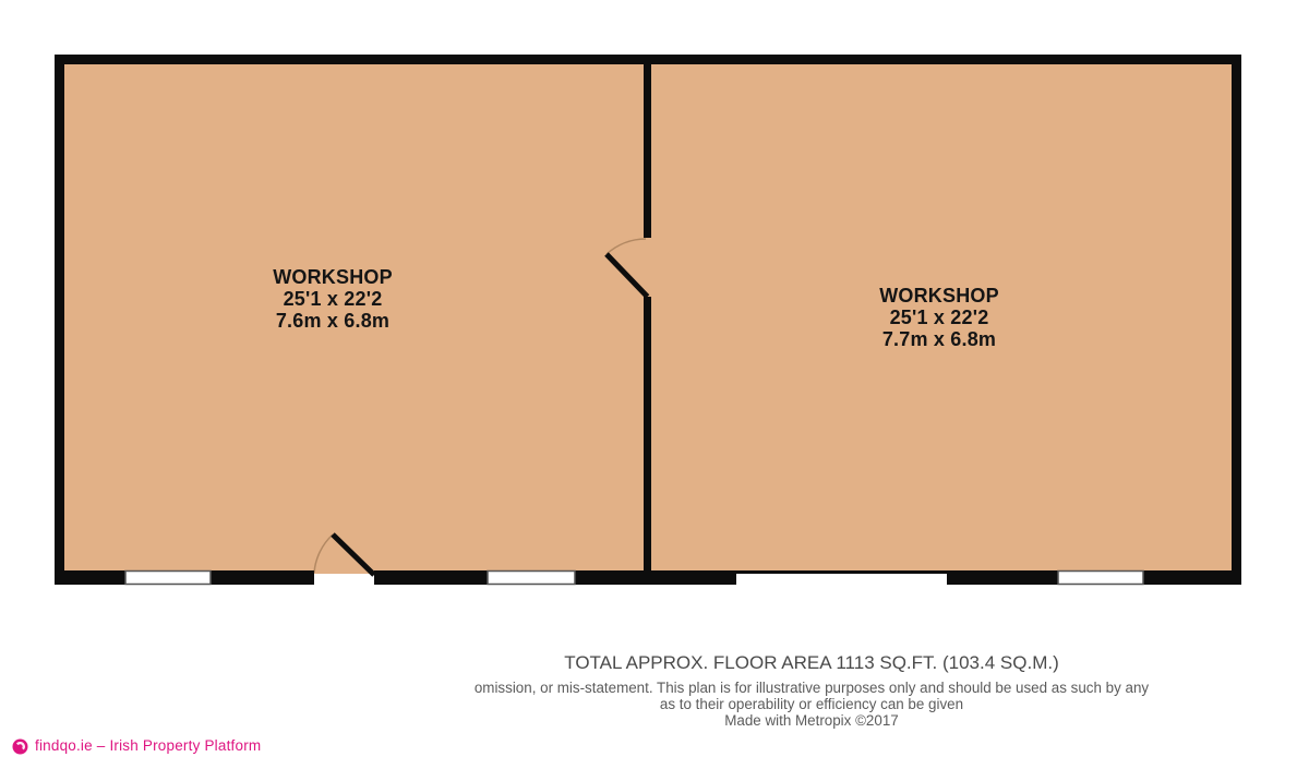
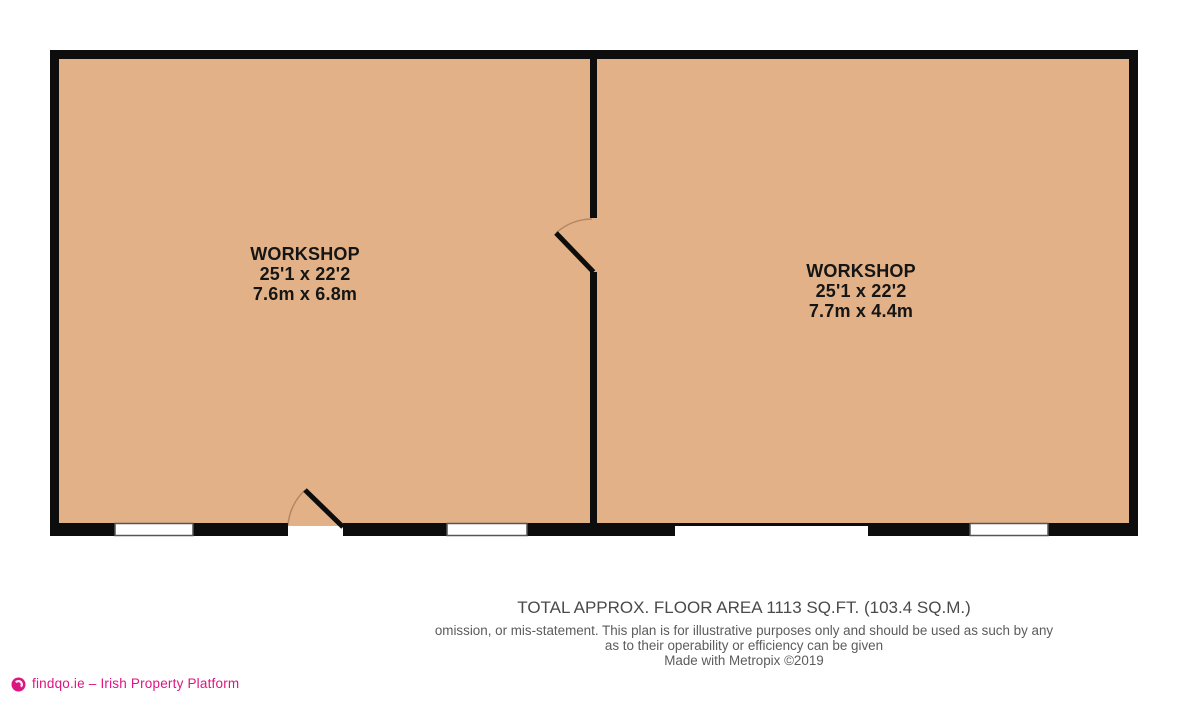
  WORKSHOP
  25'1 x 22'2
  7.6m x 6.8m
  WORKSHOP
  25'1 x 22'2
- 7.7m x 6.8m
+ 7.7m x 4.4m
  TOTAL APPROX. FLOOR AREA 1113 SQ.FT. (103.4 SQ.M.)
  omission, or mis-statement. This plan is for illustrative purposes only and should be used as such by any
  as to their operability or efficiency can be given
- Made with Metropix ©2017
+ Made with Metropix ©2019
  findqo.ie – Irish Property Platform
